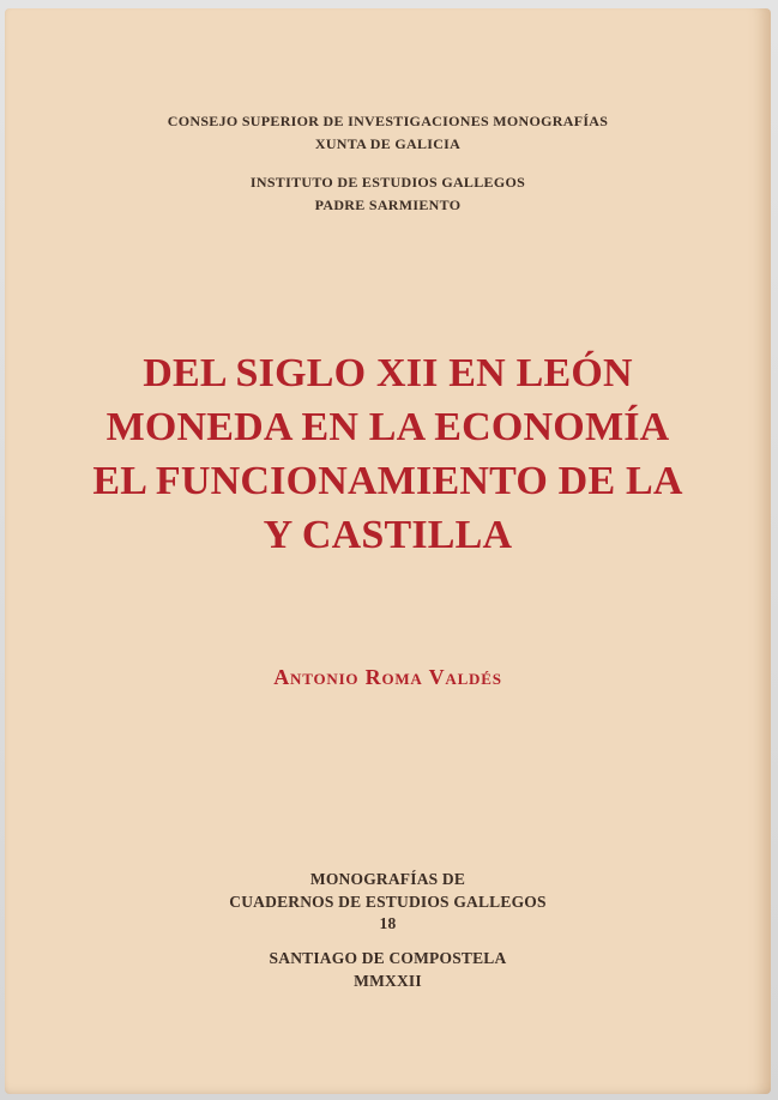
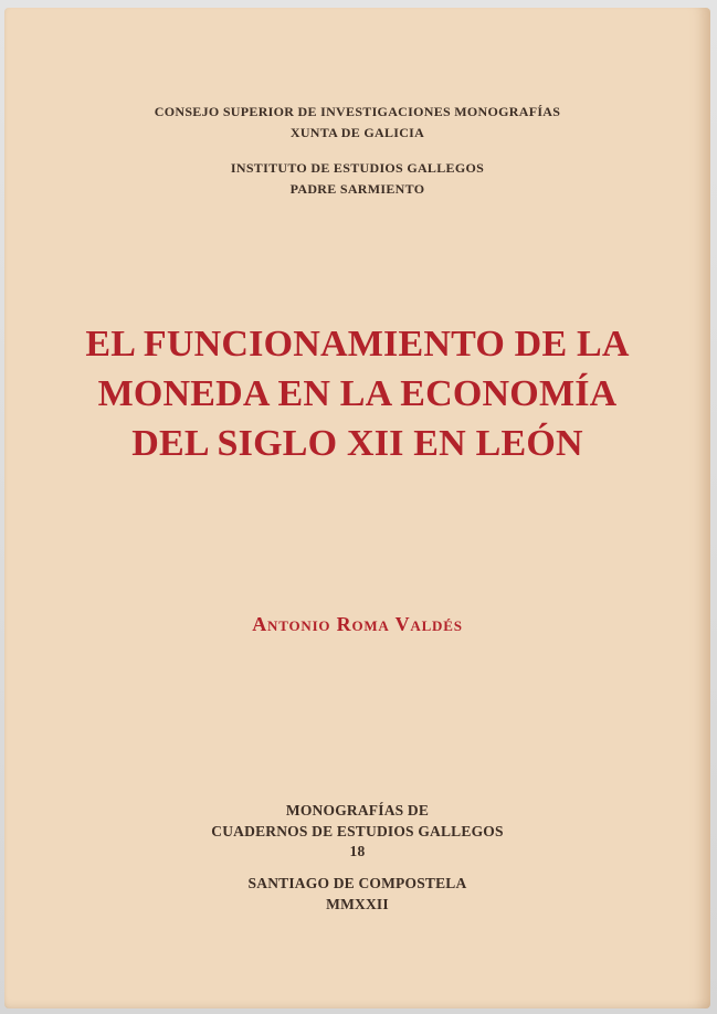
  CONSEJO SUPERIOR DE INVESTIGACIONES MONOGRAFÍAS
  XUNTA DE GALICIA
  INSTITUTO DE ESTUDIOS GALLEGOS
  PADRE SARMIENTO
- DEL SIGLO XII EN LEÓN
+ EL FUNCIONAMIENTO DE LA
  MONEDA EN LA ECONOMÍA
- EL FUNCIONAMIENTO DE LA
+ DEL SIGLO XII EN LEÓN
- Y CASTILLA
  Antonio Roma Valdés
  MONOGRAFÍAS DE
  CUADERNOS DE ESTUDIOS GALLEGOS
  18
  SANTIAGO DE COMPOSTELA
  MMXXII
